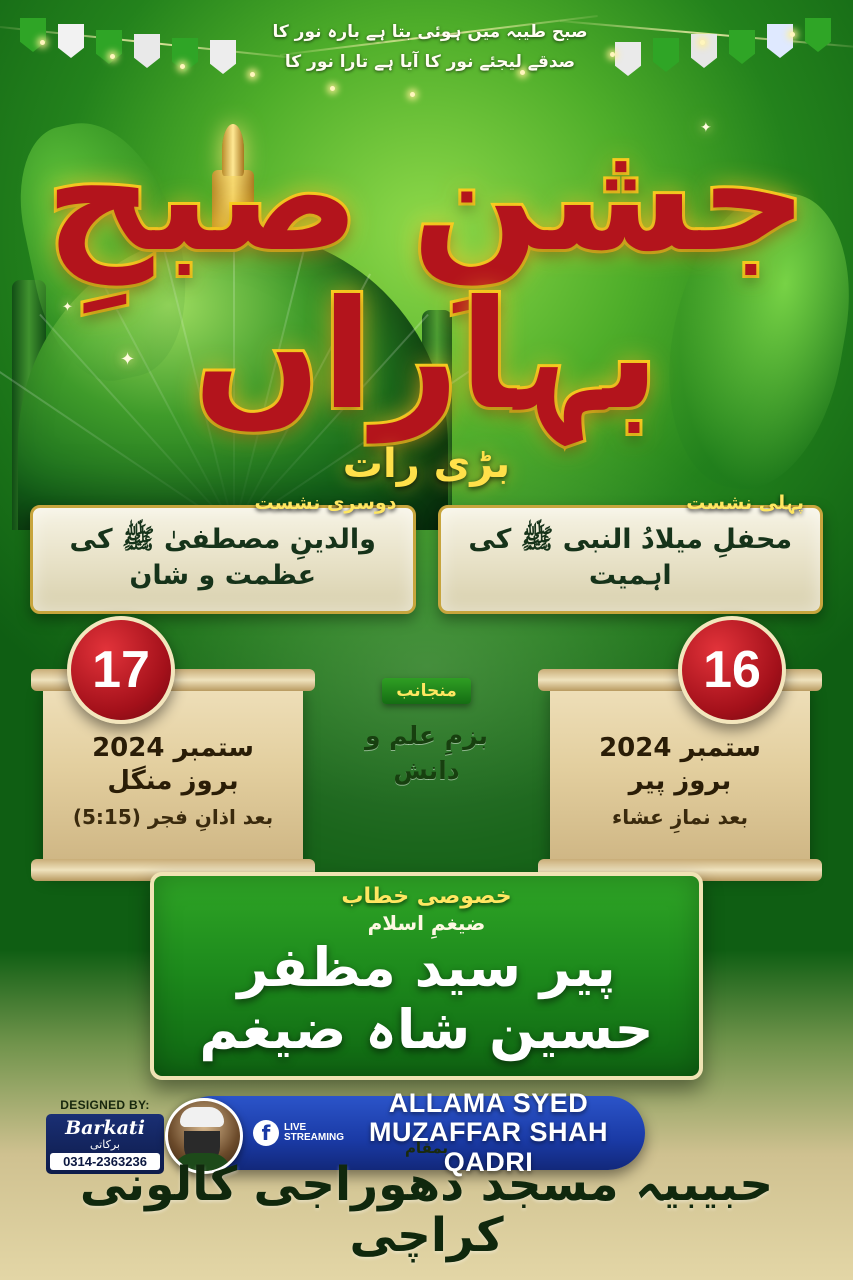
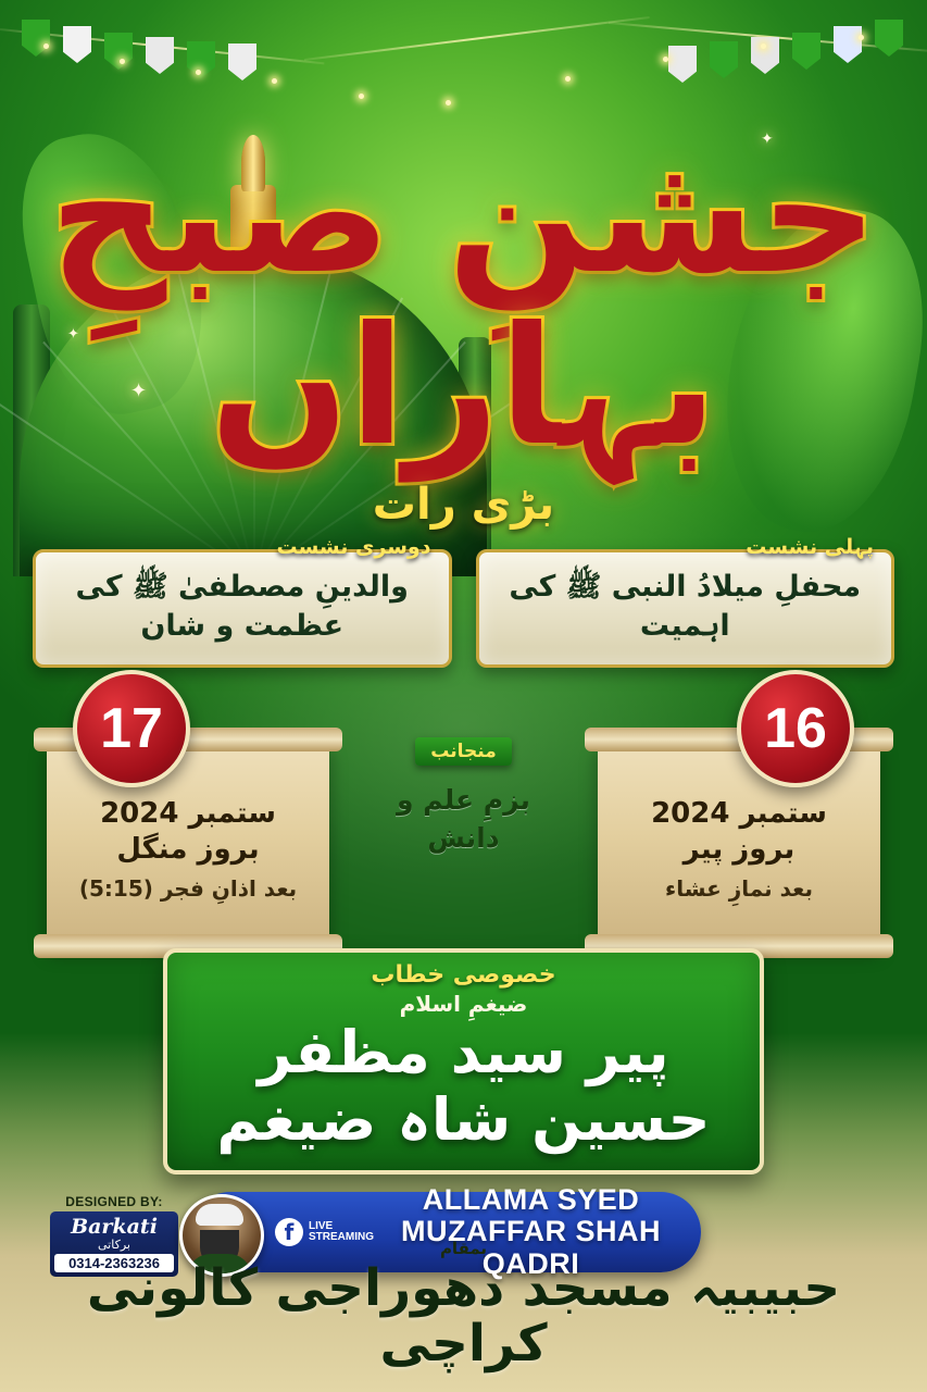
  ✦
  ✦
  ✦
- صبح طیبہ میں ہوئی بتا ہے بارہ نور کا
- صدقے لیجئے نور کا آیا ہے تارا نور کا
  جشنِ صبحِ بہاراں
  بڑی رات
  پہلی نشست
  محفلِ میلادُ النبی ﷺ کی اہمیت
  دوسری نشست
  والدینِ مصطفیٰ ﷺ کی عظمت و شان
  ستمبر 2024
  بروز پیر
  بعد نمازِ عشاء
  16
  ستمبر 2024
  بروز منگل
  بعد اذانِ فجر (5:15)
  17
  منجانب
  بزمِ علم و دانش
  خصوصی خطاب
  ضیغمِ اسلام
  پیر سید مظفر حسین شاہ ضیغم
  DESIGNED BY:
  Barkati
  برکاتی
  0314-2363236
  f
  LIVE
  STREAMING
  ALLAMA SYED
  MUZAFFAR SHAH QADRI
  بمقام
  حبیبیہ مسجد دھوراجی کالونی کراچی
